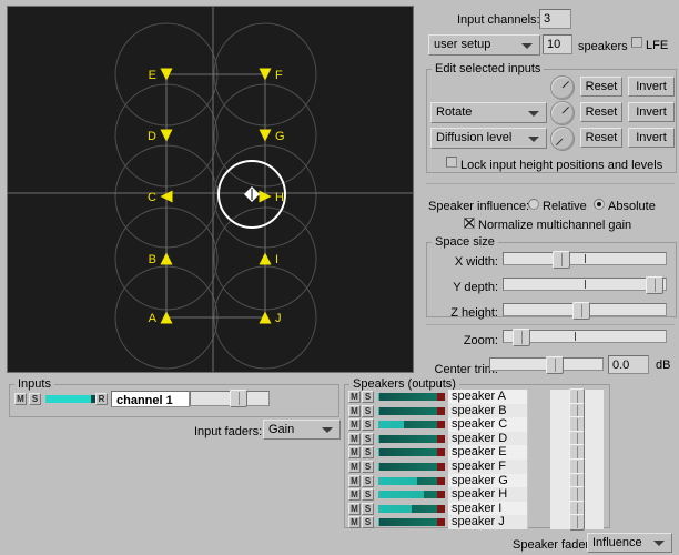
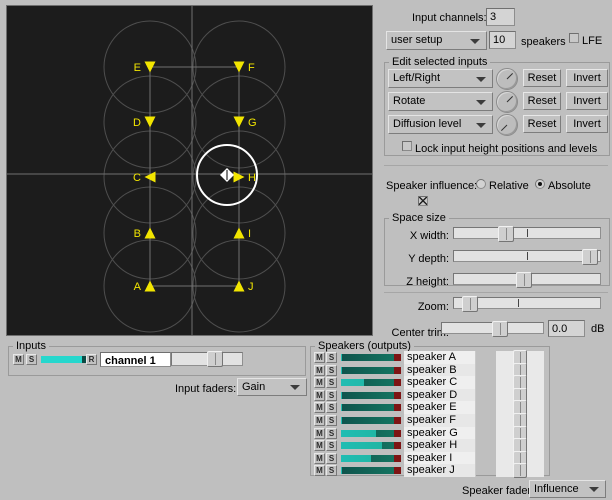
  A
  B
  C
  D
  E
  F
  G
  H
  I
  J
  Input channels
  3
  user setup
  10
  speakers
  LFE
  Edit selected inputs
+ Left/Right
  Reset
  Invert
  Rotate
  Reset
  Invert
  Diffusion level
  Reset
  Invert
  Lock input height positions and levels
  Speaker influence
  Relative
  Absolute
- Normalize multichannel gain
  Space size
  X width:
  Y depth:
  Z height:
  Zoom:
  Center tri
  0.0
  dB
  Inputs
  M
  S
  R
  channel 1
  Input faders:
  Gain
  Speakers (outputs)
  M
  S
  speaker A
  M
  S
  speaker B
  M
  S
  speaker C
  M
  S
  speaker D
  M
  S
  speaker E
  M
  S
  speaker F
  M
  S
  speaker G
  M
  S
  speaker H
  M
  S
  speaker I
  M
  S
  speaker J
  Speaker fade
  Influence
